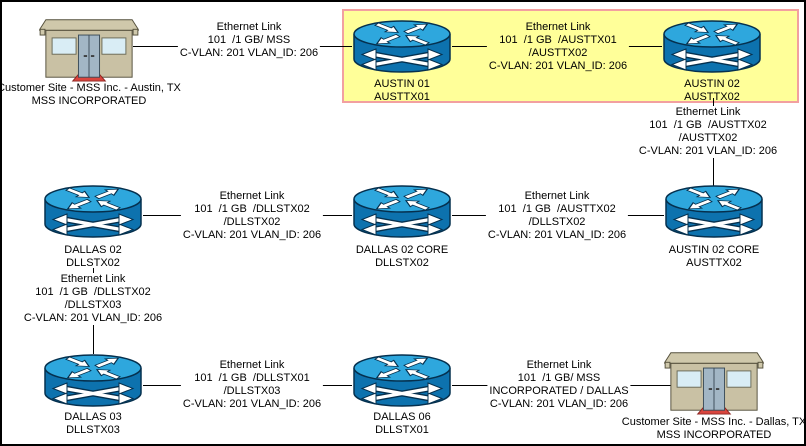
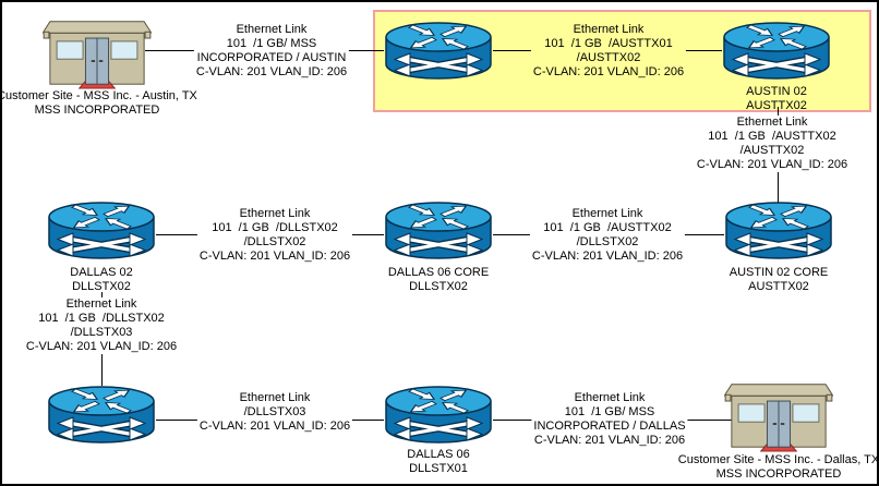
  Customer Site - MSS Inc. - Austin, TX
  MSS INCORPORATED
- AUSTIN 01
- AUSTTX01
  AUSTIN 02
  AUSTTX02
  DALLAS 02
  DLLSTX02
- DALLAS 02 CORE
+ DALLAS 06 CORE
  DLLSTX02
  AUSTIN 02 CORE
  AUSTTX02
- DALLAS 03
- DLLSTX03
  DALLAS 06
  DLLSTX01
  Customer Site - MSS Inc. - Dallas, TX
  MSS INCORPORATED
  Ethernet Link
  101 /1 GB/ MSS
+ INCORPORATED / AUSTIN
  C-VLAN: 201 VLAN_ID: 206
  Ethernet Link
  101 /1 GB /AUSTTX01
  /AUSTTX02
  C-VLAN: 201 VLAN_ID: 206
  Ethernet Link
  101 /1 GB /AUSTTX02
  /AUSTTX02
  C-VLAN: 201 VLAN_ID: 206
  Ethernet Link
  101 /1 GB /DLLSTX02
  /DLLSTX02
  C-VLAN: 201 VLAN_ID: 206
  Ethernet Link
  101 /1 GB /AUSTTX02
  /DLLSTX02
  C-VLAN: 201 VLAN_ID: 206
  Ethernet Link
  101 /1 GB /DLLSTX02
  /DLLSTX03
  C-VLAN: 201 VLAN_ID: 206
  Ethernet Link
- 101 /1 GB /DLLSTX01
  /DLLSTX03
  C-VLAN: 201 VLAN_ID: 206
  Ethernet Link
  101 /1 GB/ MSS
  INCORPORATED / DALLAS
  C-VLAN: 201 VLAN_ID: 206
